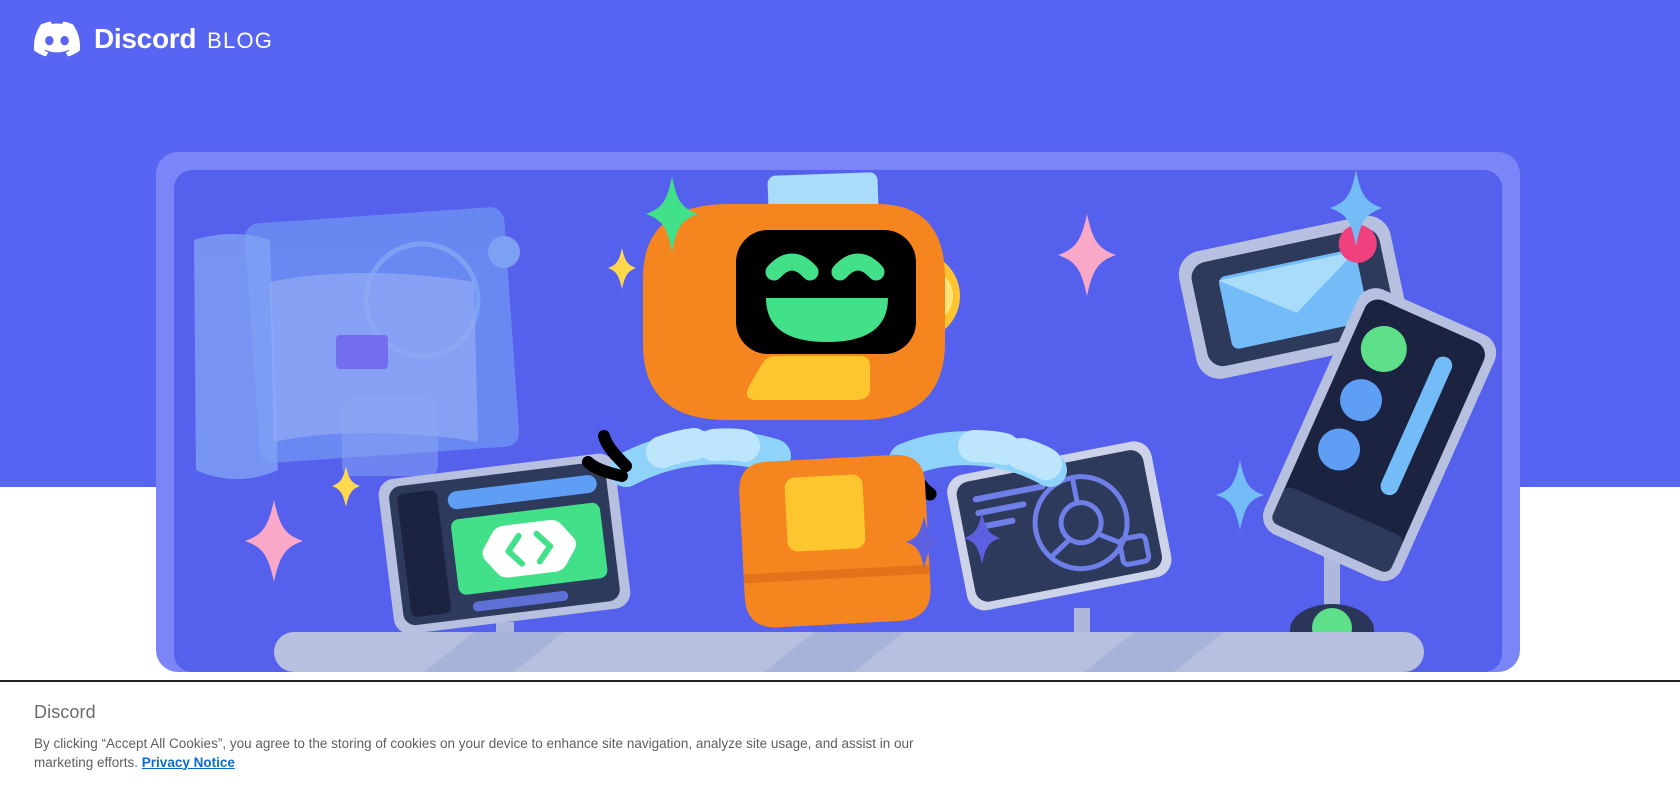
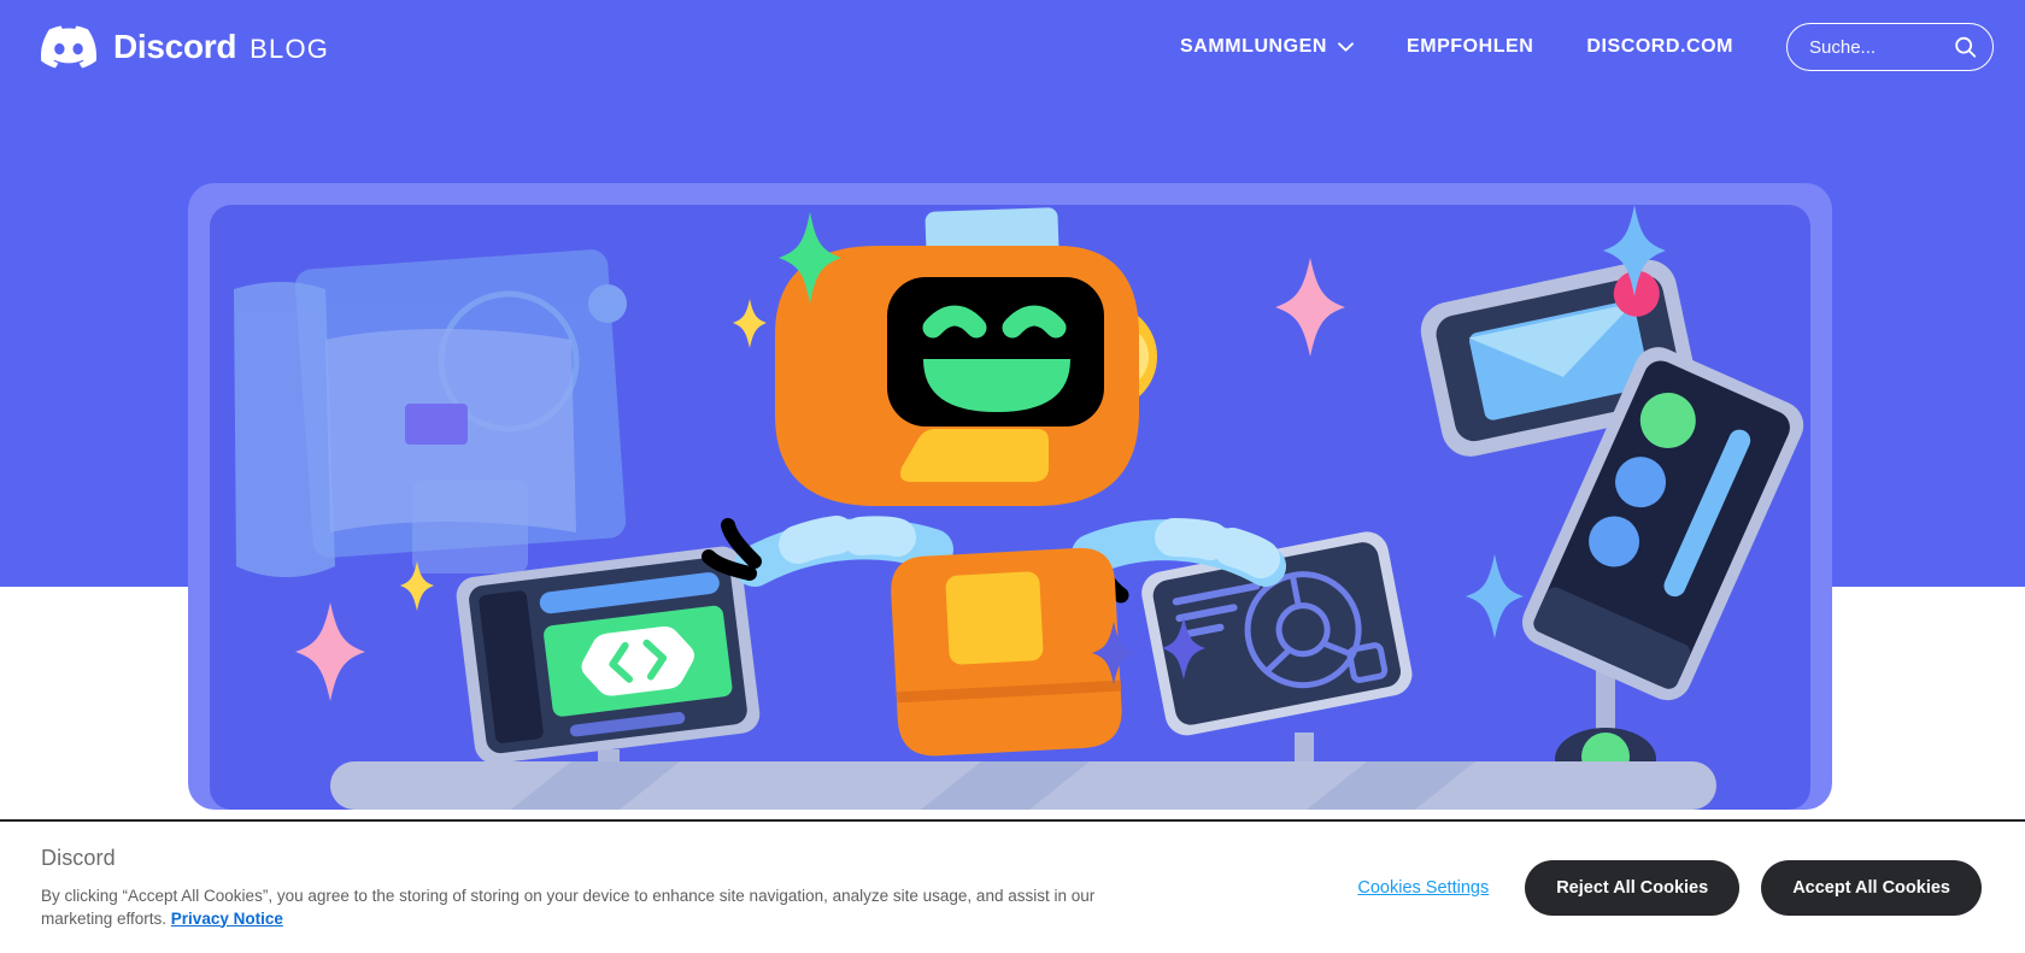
  Discord
  BLOG
+ SAMMLUNGEN
+ EMPFOHLEN
+ DISCORD.COM
+ Suche...
  Discord
- By clicking “Accept All Cookies”, you agree to the storing of cookies on your device to enhance site navigation, analyze site usage, and assist in our marketing efforts. Privacy Notice
+ By clicking “Accept All Cookies”, you agree to the storing of storing on your device to enhance site navigation, analyze site usage, and assist in our marketing efforts. Privacy Notice
+ Cookies Settings
+ Reject All Cookies
+ Accept All Cookies
